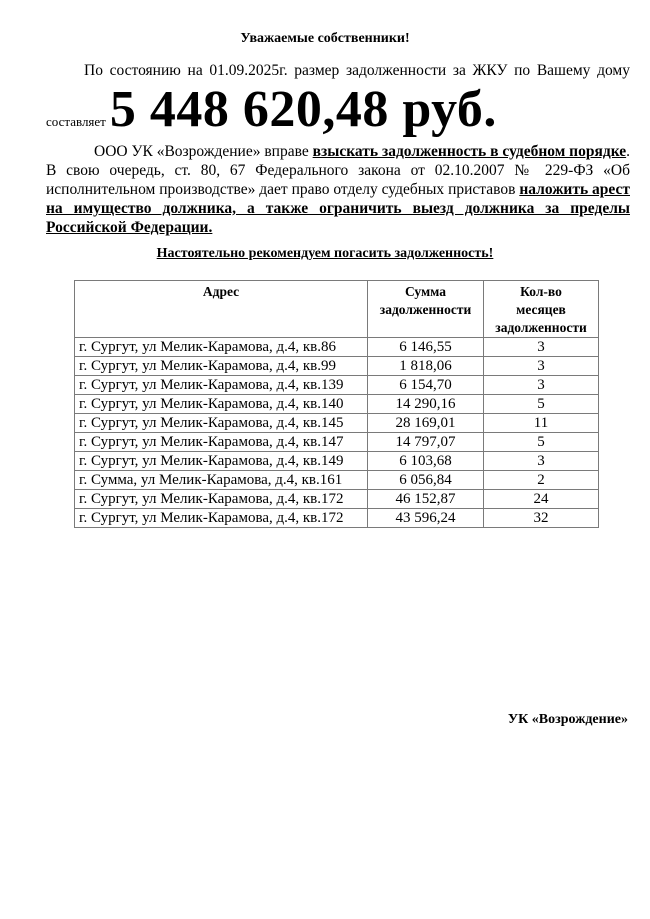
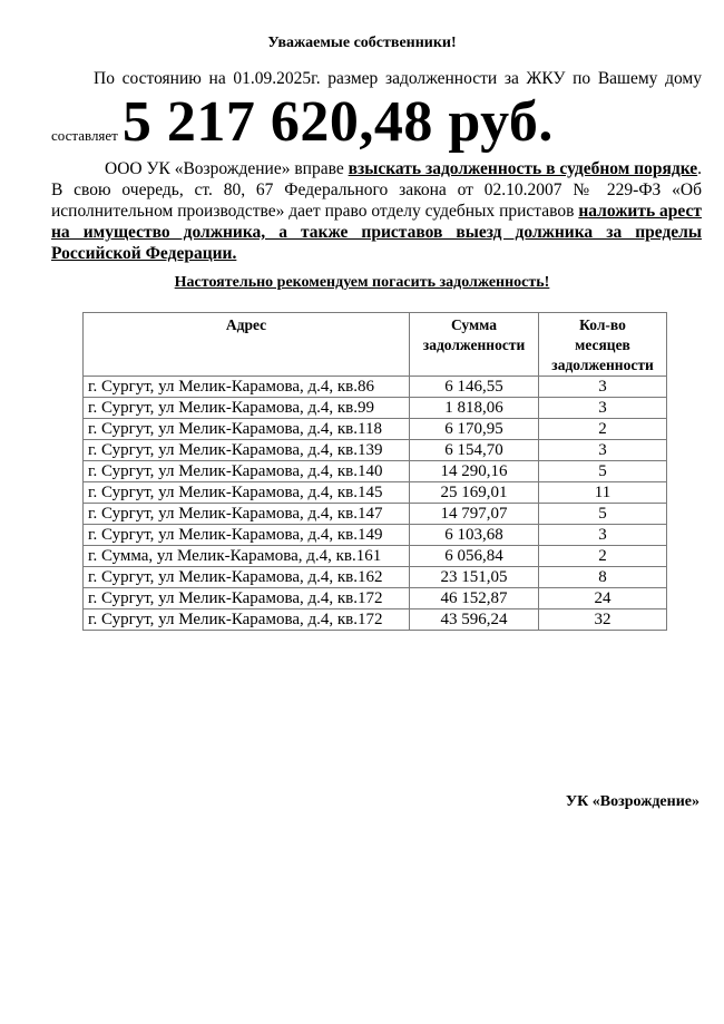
  Уважаемые собственники!
  По состоянию на 01.09.2025г. размер задолженности за ЖКУ по Вашему дому
- составляет 5 448 620,48 руб.
+ составляет 5 217 620,48 руб.
- ООО УК «Возрождение» вправе взыскать задолженность в судебном порядке. В свою очередь, ст. 80, 67 Федерального закона от 02.10.2007 № 229-ФЗ «Об исполнительном производстве» дает право отделу судебных приставов наложить арест на имущество должника, а также ограничить выезд должника за пределы Российской Федерации.
+ ООО УК «Возрождение» вправе взыскать задолженность в судебном порядке. В свою очередь, ст. 80, 67 Федерального закона от 02.10.2007 № 229-ФЗ «Об исполнительном производстве» дает право отделу судебных приставов наложить арест на имущество должника, а также приставов выезд должника за пределы Российской Федерации.
  Настоятельно рекомендуем погасить задолженность!
  Адрес	Сумма задолженности	Кол-во месяцев задолженности
  г. Сургут, ул Мелик-Карамова, д.4, кв.86	6 146,55	3
  г. Сургут, ул Мелик-Карамова, д.4, кв.99	1 818,06	3
+ г. Сургут, ул Мелик-Карамова, д.4, кв.118	6 170,95	2
  г. Сургут, ул Мелик-Карамова, д.4, кв.139	6 154,70	3
  г. Сургут, ул Мелик-Карамова, д.4, кв.140	14 290,16	5
- г. Сургут, ул Мелик-Карамова, д.4, кв.145	28 169,01	11
+ г. Сургут, ул Мелик-Карамова, д.4, кв.145	25 169,01	11
  г. Сургут, ул Мелик-Карамова, д.4, кв.147	14 797,07	5
  г. Сургут, ул Мелик-Карамова, д.4, кв.149	6 103,68	3
  г. Сумма, ул Мелик-Карамова, д.4, кв.161	6 056,84	2
+ г. Сургут, ул Мелик-Карамова, д.4, кв.162	23 151,05	8
  г. Сургут, ул Мелик-Карамова, д.4, кв.172	46 152,87	24
  г. Сургут, ул Мелик-Карамова, д.4, кв.172	43 596,24	32
  УК «Возрождение»
